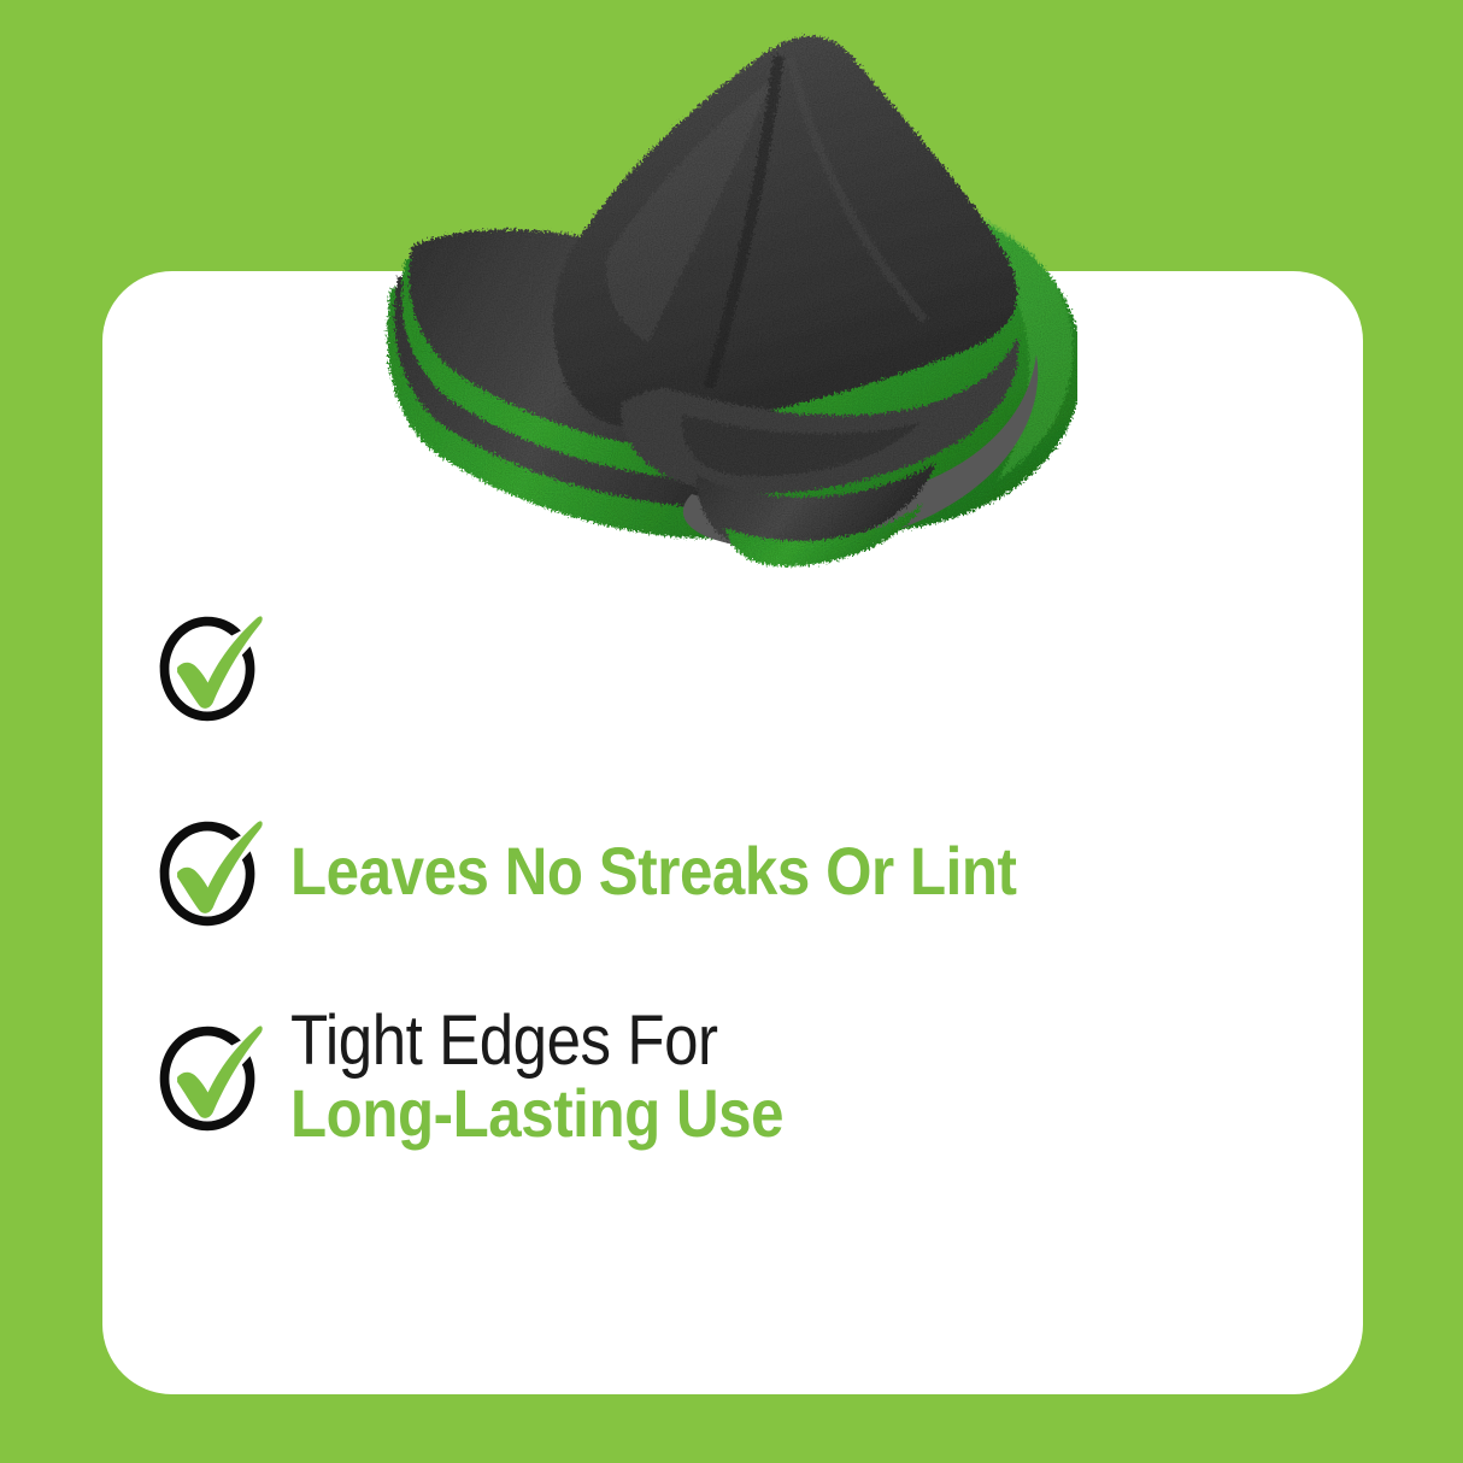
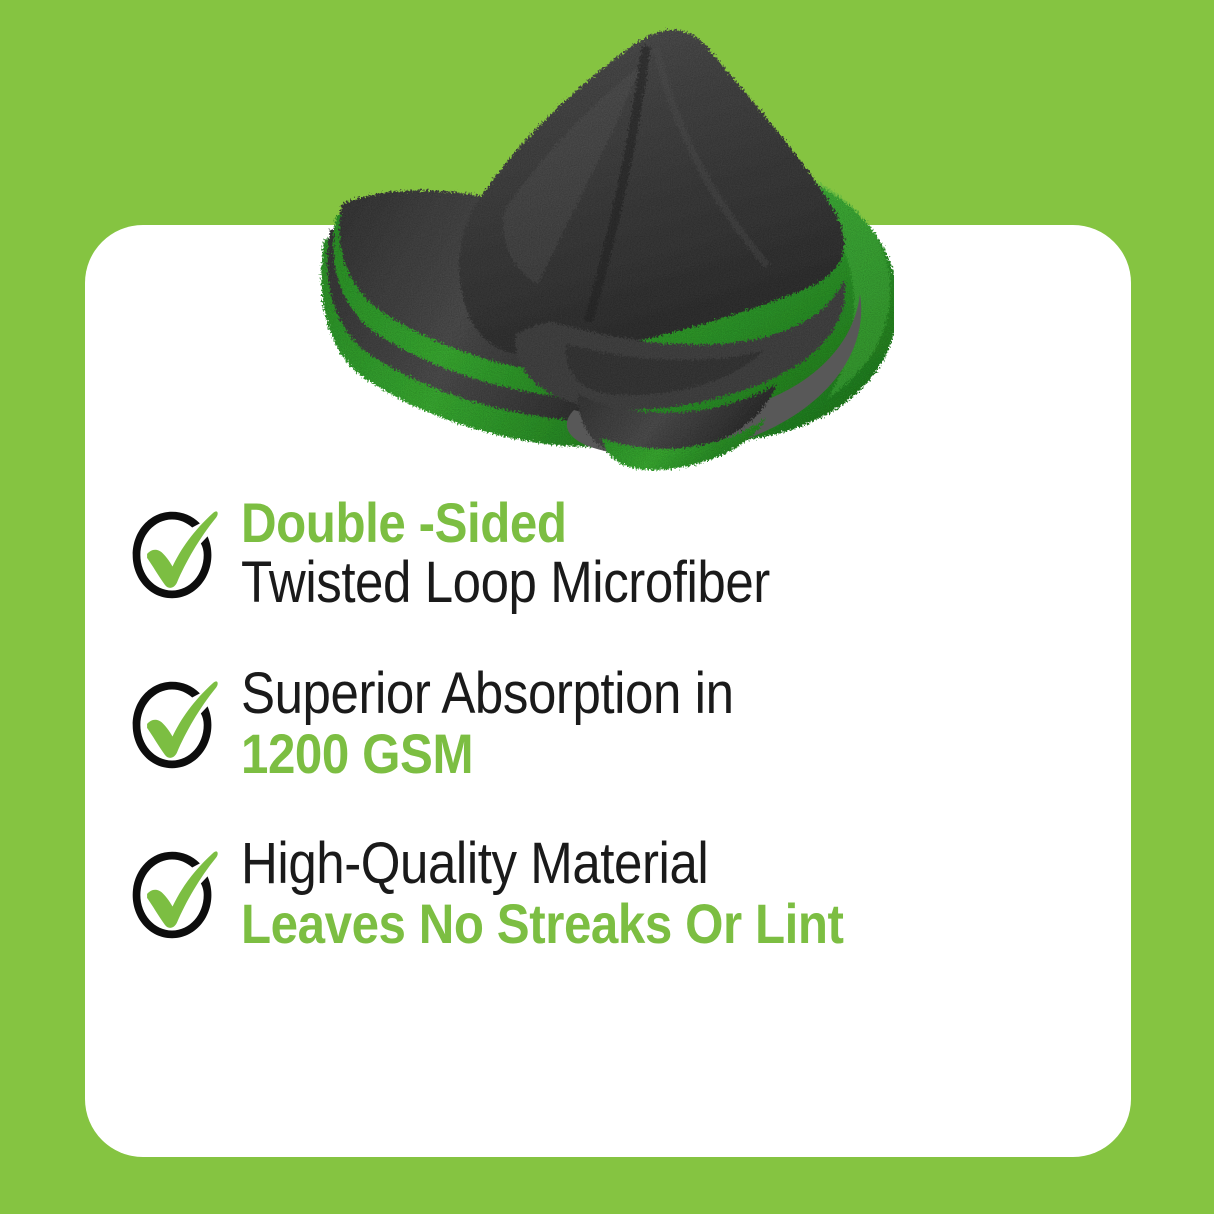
+ Double -Sided
+ Twisted Loop Microfiber
+ Superior Absorption in
+ 1200 GSM
+ High-Quality Material
  Leaves No Streaks Or Lint
- Tight Edges For
- Long-Lasting Use
